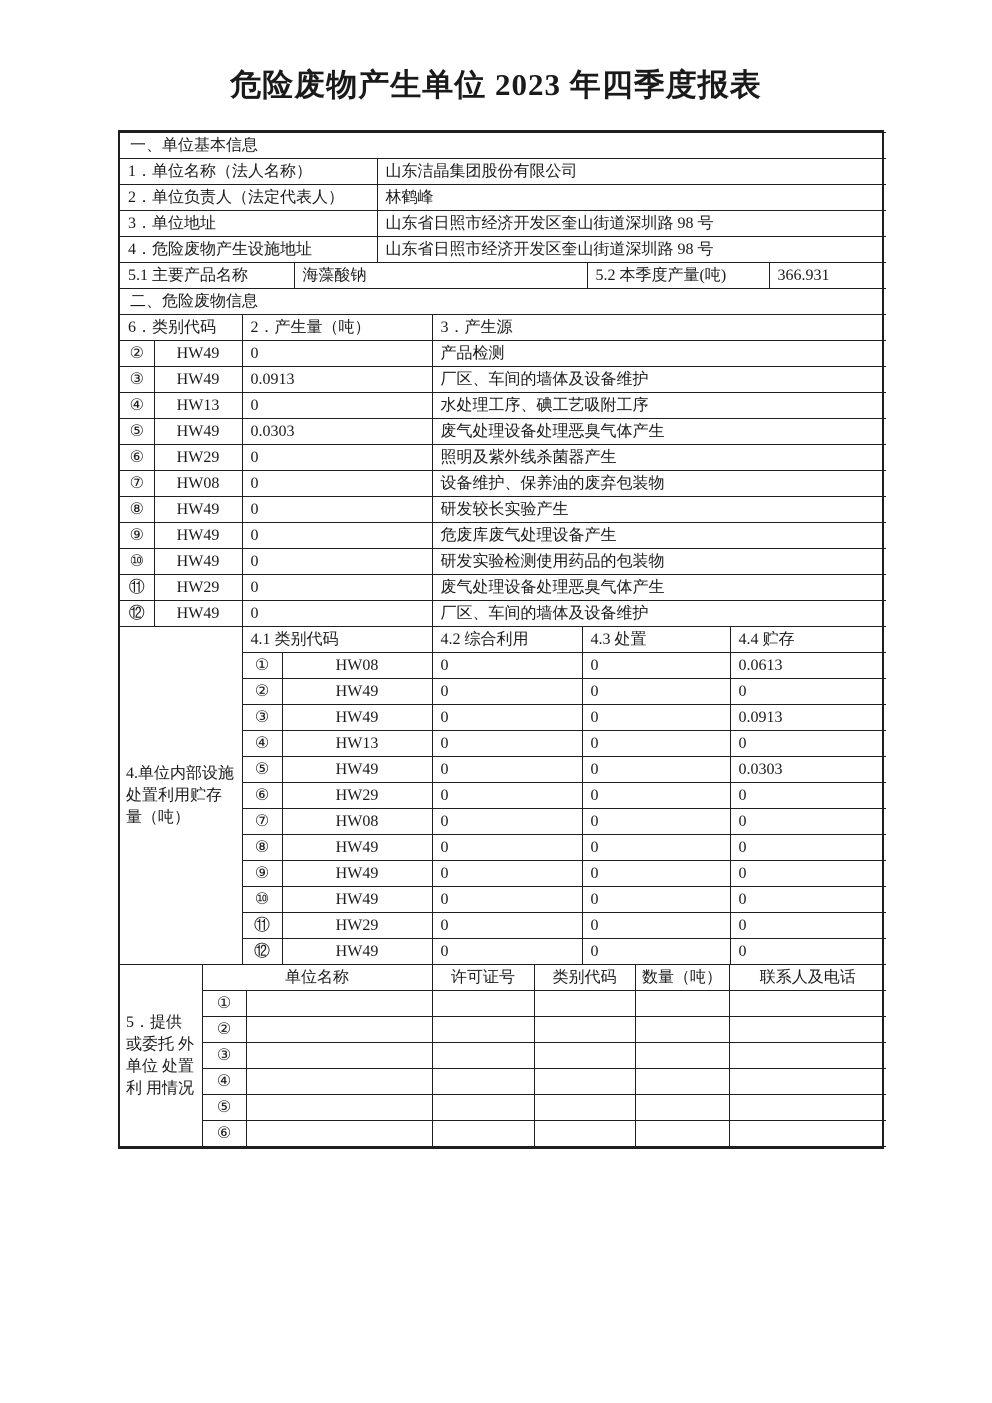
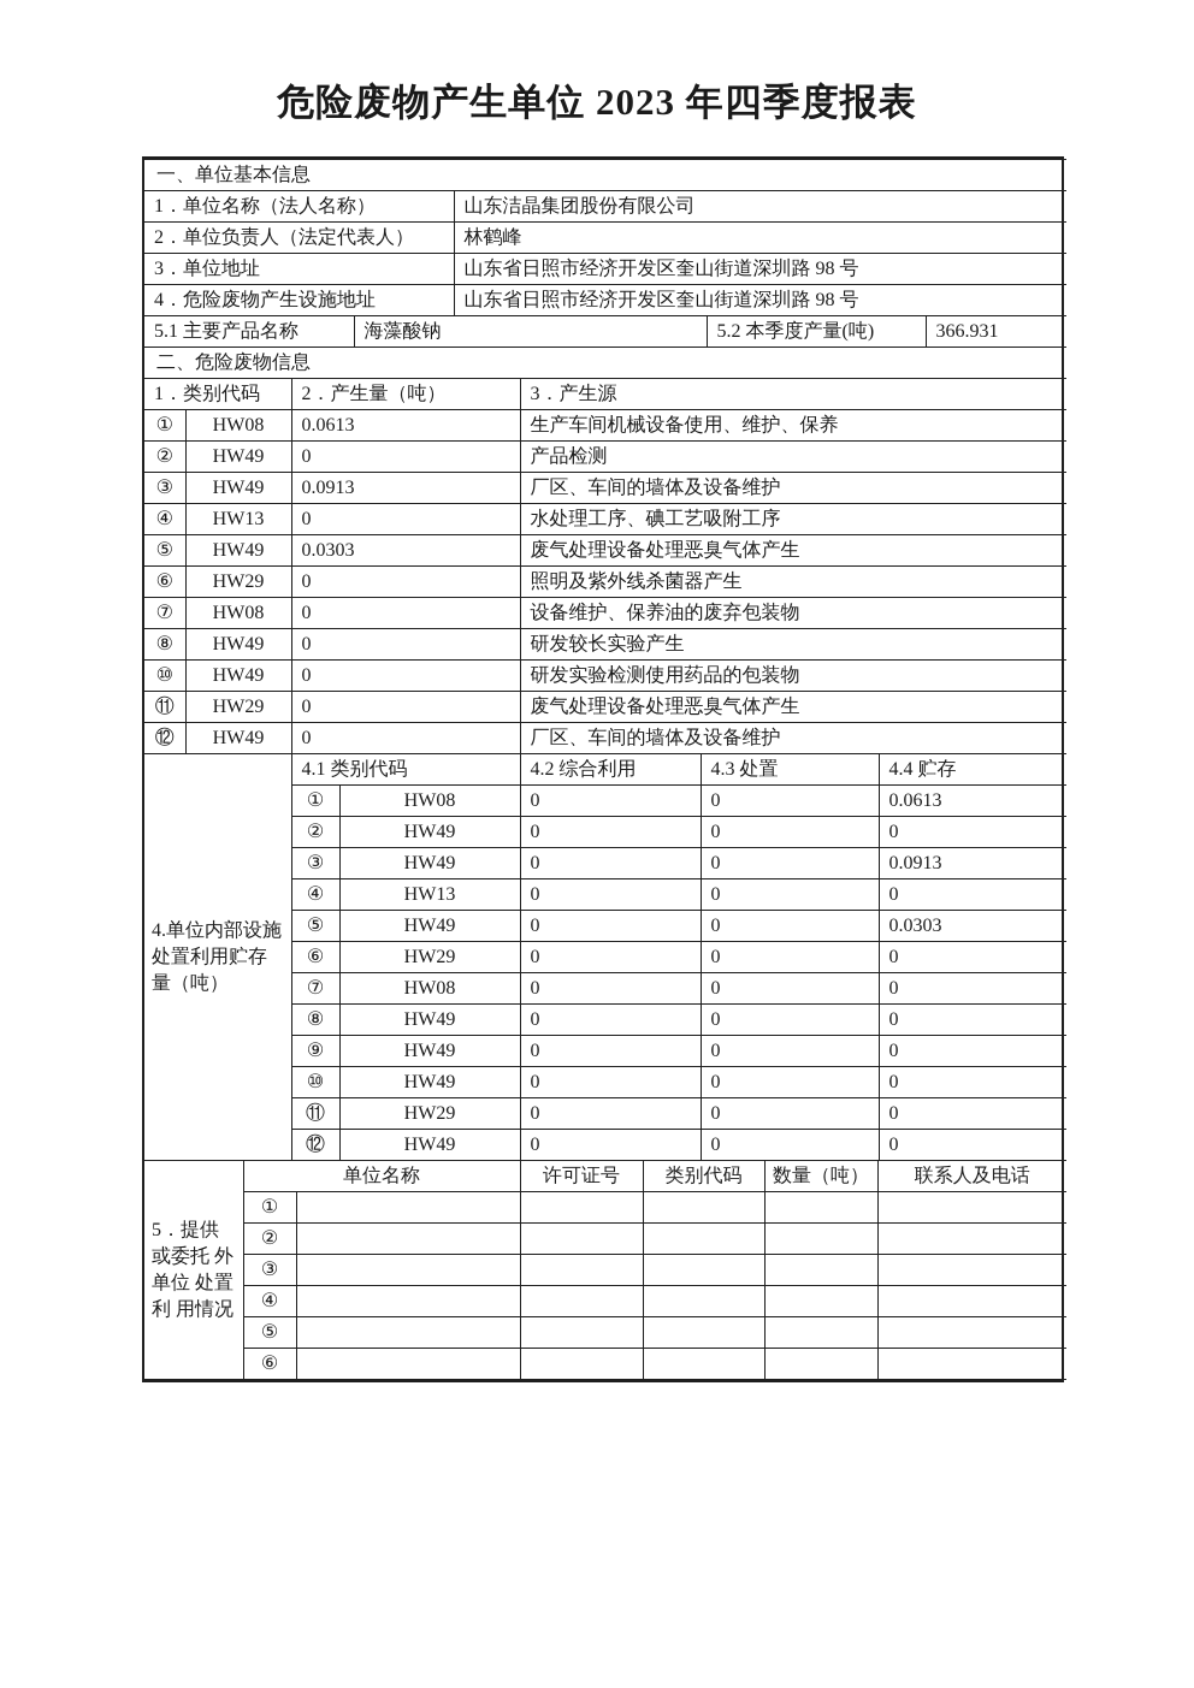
  危险废物产生单位 2023 年四季度报表
  一、单位基本信息
  1．单位名称（法人名称）	山东洁晶集团股份有限公司
  2．单位负责人（法定代表人）	林鹤峰
  3．单位地址	山东省日照市经济开发区奎山街道深圳路 98 号
  4．危险废物产生设施地址	山东省日照市经济开发区奎山街道深圳路 98 号
  5.1 主要产品名称	海藻酸钠	5.2 本季度产量(吨)	366.931
  二、危险废物信息
- 6．类别代码	2．产生量（吨）	3．产生源
+ 1．类别代码	2．产生量（吨）	3．产生源
+ ①	HW08	0.0613	生产车间机械设备使用、维护、保养
  ②	HW49	0	产品检测
  ③	HW49	0.0913	厂区、车间的墙体及设备维护
  ④	HW13	0	水处理工序、碘工艺吸附工序
  ⑤	HW49	0.0303	废气处理设备处理恶臭气体产生
  ⑥	HW29	0	照明及紫外线杀菌器产生
  ⑦	HW08	0	设备维护、保养油的废弃包装物
  ⑧	HW49	0	研发较长实验产生
- ⑨	HW49	0	危废库废气处理设备产生
  ⑩	HW49	0	研发实验检测使用药品的包装物
  ⑪	HW29	0	废气处理设备处理恶臭气体产生
  ⑫	HW49	0	厂区、车间的墙体及设备维护
  4.单位内部设施处置利用贮存量（吨）	4.1 类别代码	4.2 综合利用	4.3 处置	4.4 贮存
  ①	HW08	0	0	0.0613
  ②	HW49	0	0	0
  ③	HW49	0	0	0.0913
  ④	HW13	0	0	0
  ⑤	HW49	0	0	0.0303
  ⑥	HW29	0	0	0
  ⑦	HW08	0	0	0
  ⑧	HW49	0	0	0
  ⑨	HW49	0	0	0
  ⑩	HW49	0	0	0
  ⑪	HW29	0	0	0
  ⑫	HW49	0	0	0
  5．提供 或委托 外单位 处置利 用情况	单位名称	许可证号	类别代码	数量（吨）	联系人及电话
  ①
  ②
  ③
  ④
  ⑤
  ⑥
